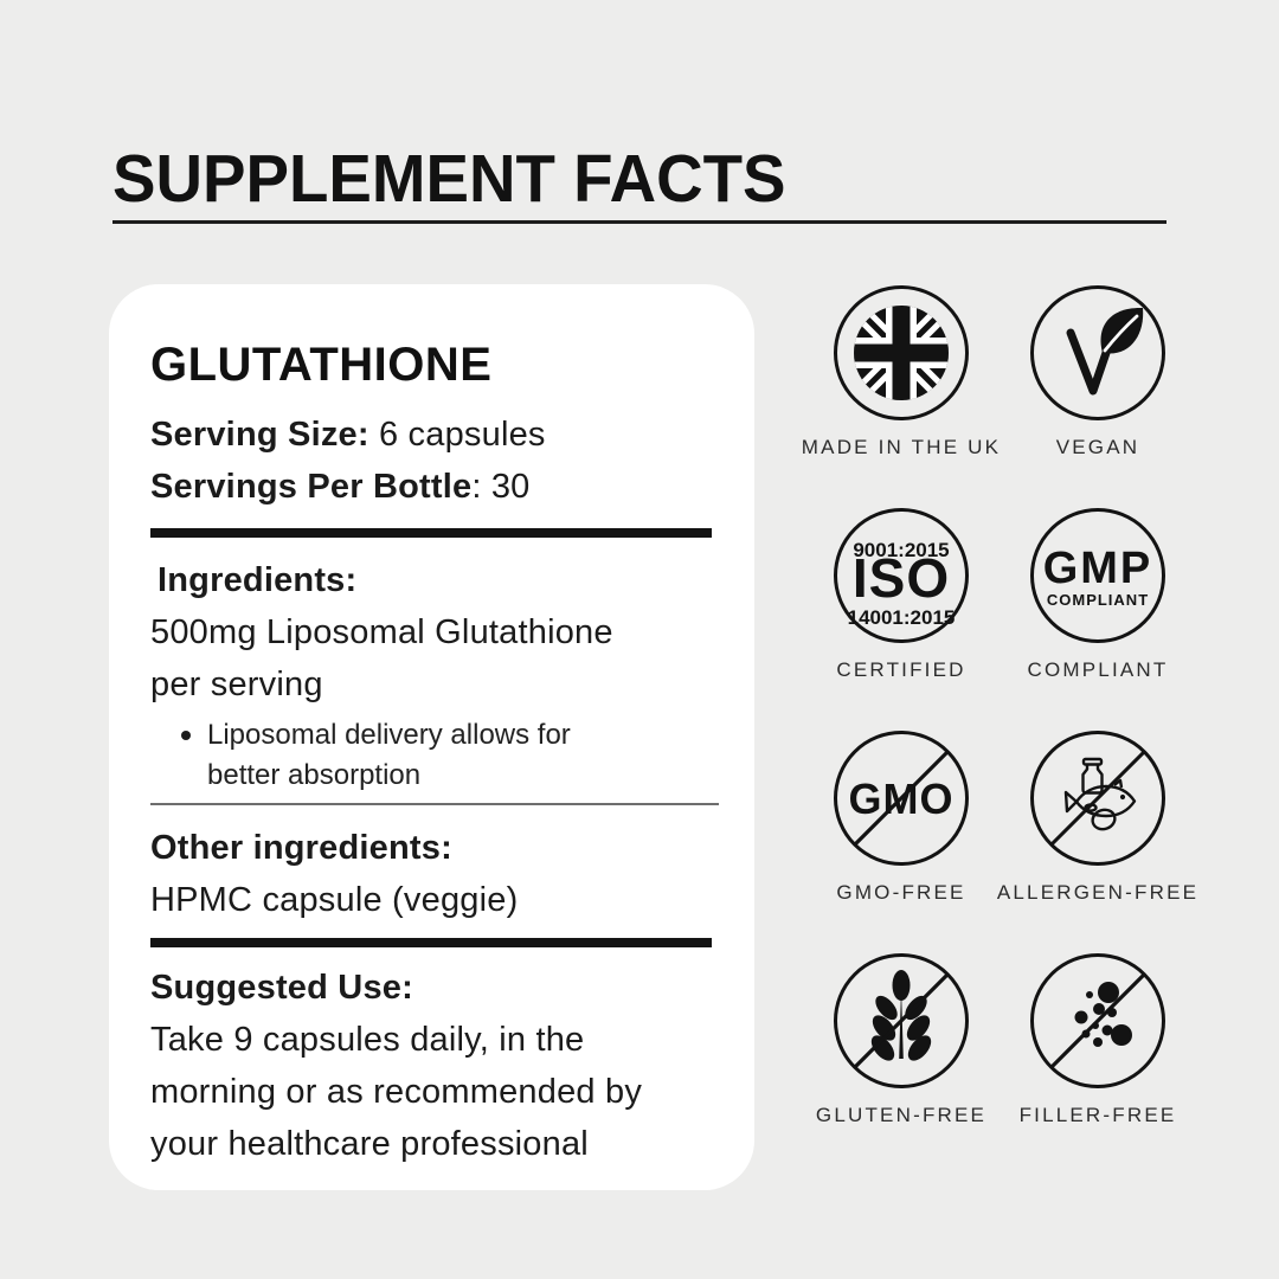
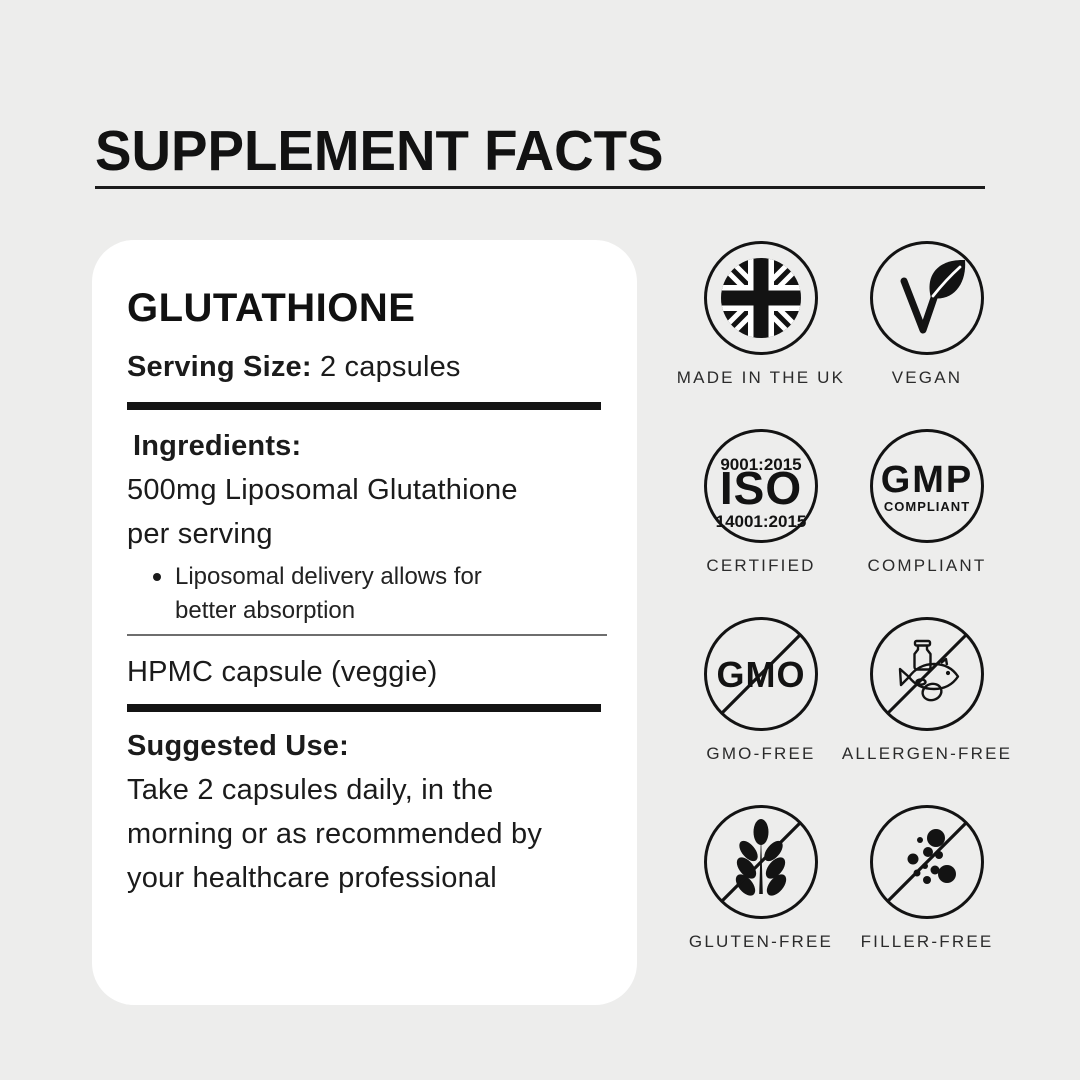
  SUPPLEMENT FACTS
  GLUTATHIONE
- Serving Size: 6 capsules
+ Serving Size: 2 capsules
- Servings Per Bottle: 30
  Ingredients:
  500mg Liposomal Glutathione
  per serving
  Liposomal delivery allows for
  better absorption
- Other ingredients:
  HPMC capsule (veggie)
  Suggested Use:
- Take 9 capsules daily, in the
+ Take 2 capsules daily, in the
  morning or as recommended by
  your healthcare professional
  MADE IN THE UK
  VEGAN
  9001:2015
  ISO
  14001:2015
  CERTIFIED
  GMP
  COMPLIANT
  COMPLIANT
  GMO-FREE
  ALLERGEN-FREE
  GLUTEN-FREE
  FILLER-FREE
